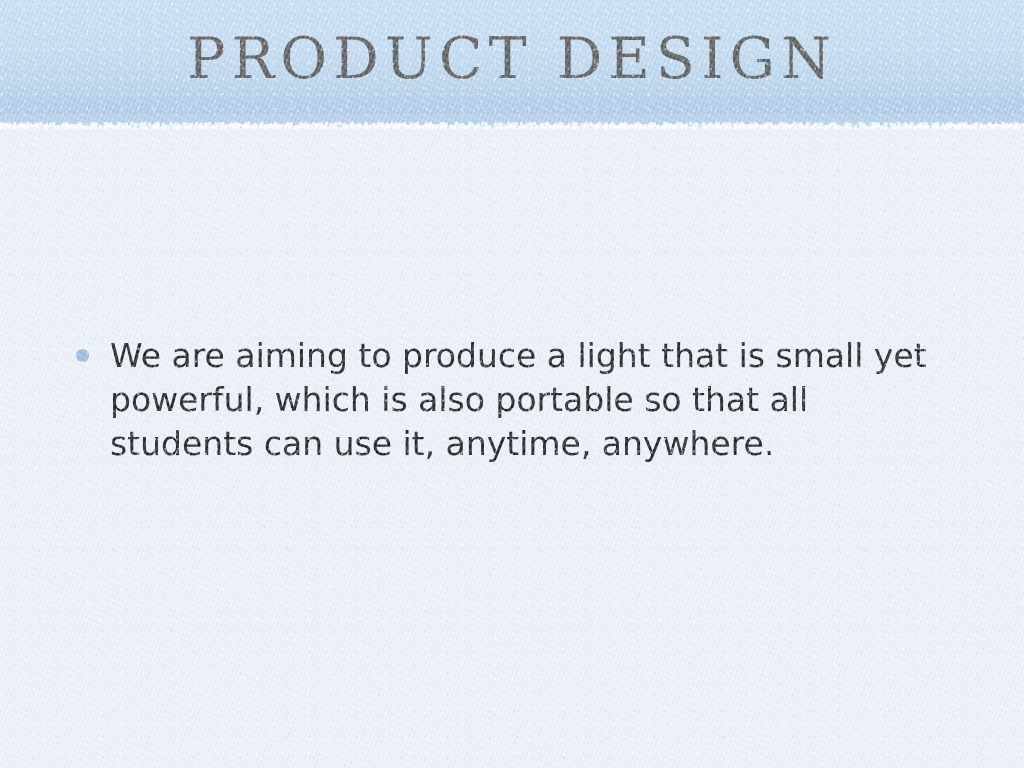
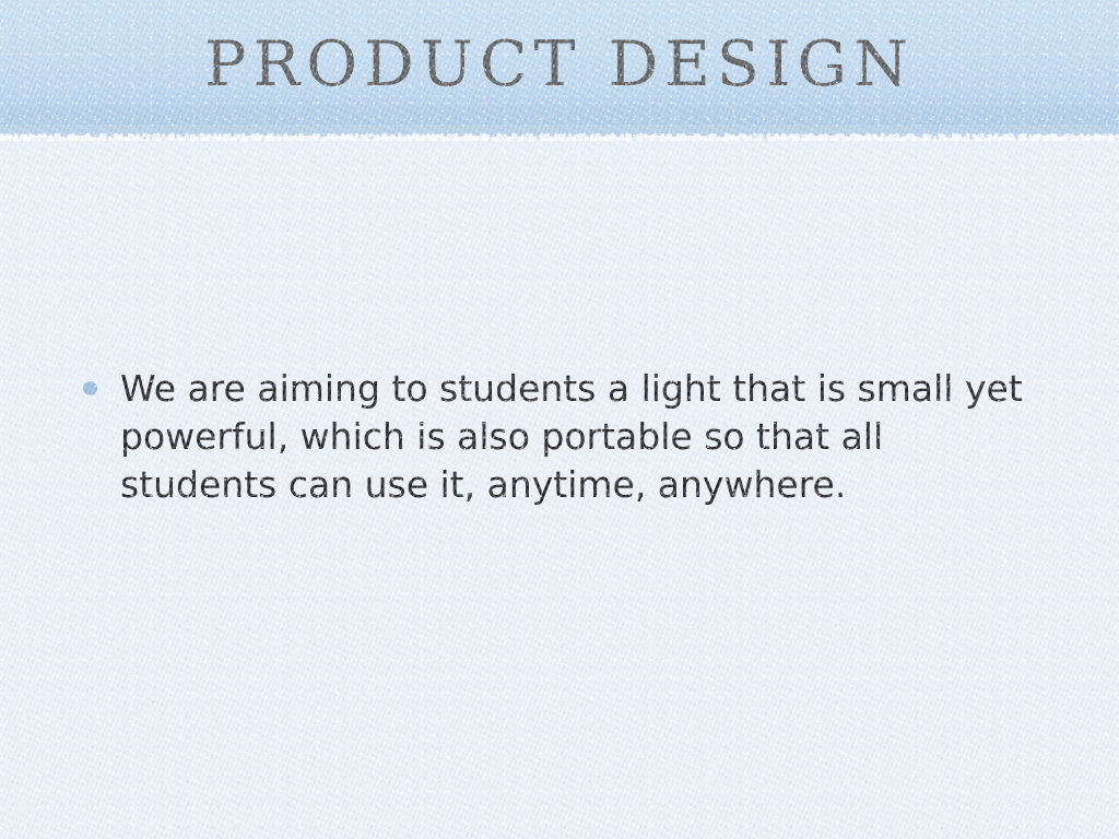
  PRODUCT DESIGN
- We are aiming to produce a light that is small yet powerful, which is also portable so that all students can use it, anytime, anywhere.
+ We are aiming to students a light that is small yet powerful, which is also portable so that all students can use it, anytime, anywhere.
